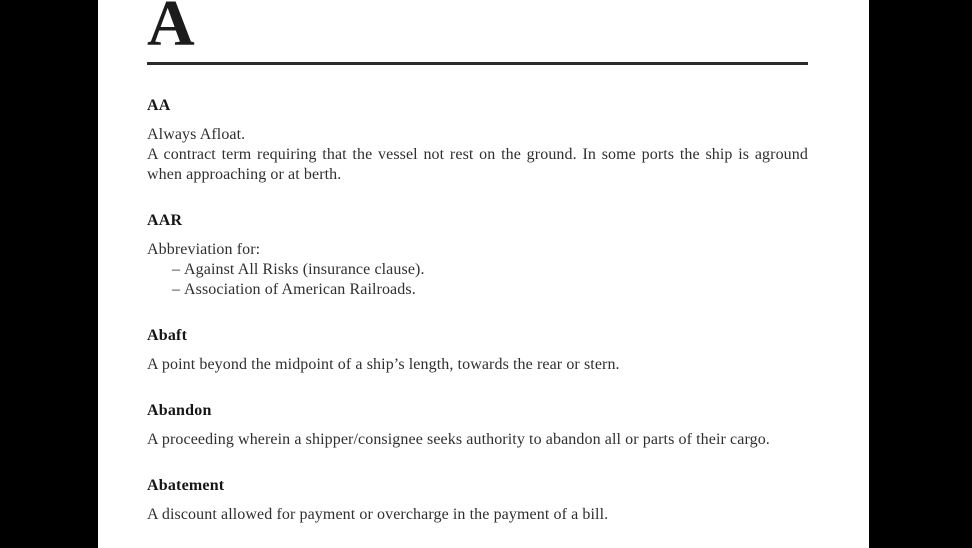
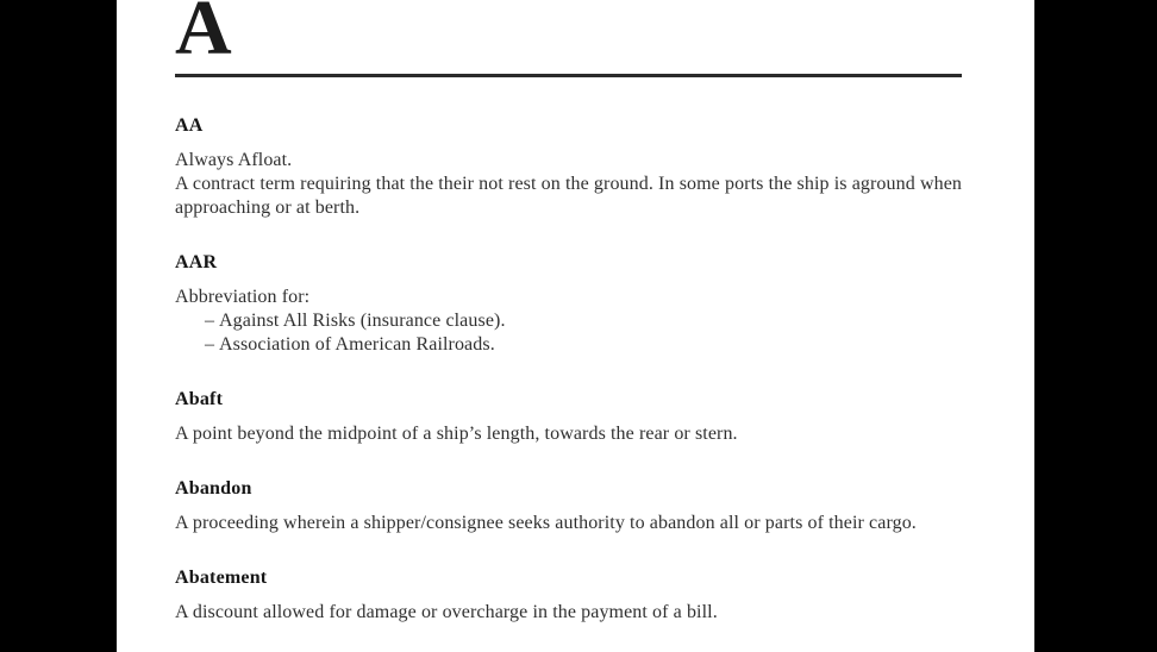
  A
  AA
  Always Afloat.
- A contract term requiring that the vessel not rest on the ground. In some ports the ship is aground when approaching or at berth.
+ A contract term requiring that the their not rest on the ground. In some ports the ship is aground when approaching or at berth.
  AAR
  Abbreviation for:
  –
  Against All Risks (insurance clause).
  –
  Association of American Railroads.
  Abaft
  A point beyond the midpoint of a ship’s length, towards the rear or stern.
  Abandon
  A proceeding wherein a shipper/consignee seeks authority to abandon all or parts of their cargo.
  Abatement
- A discount allowed for payment or overcharge in the payment of a bill.
+ A discount allowed for damage or overcharge in the payment of a bill.
